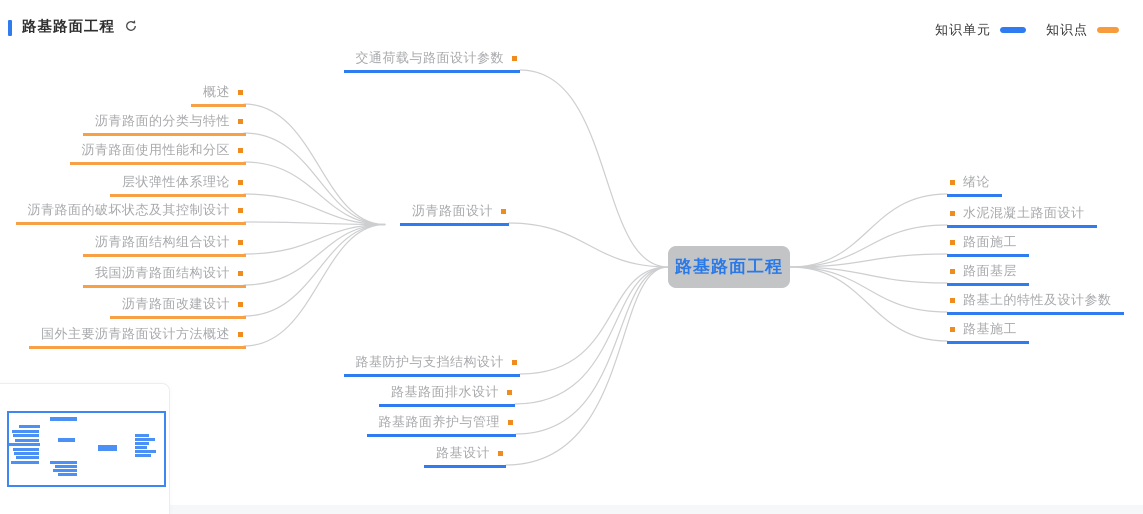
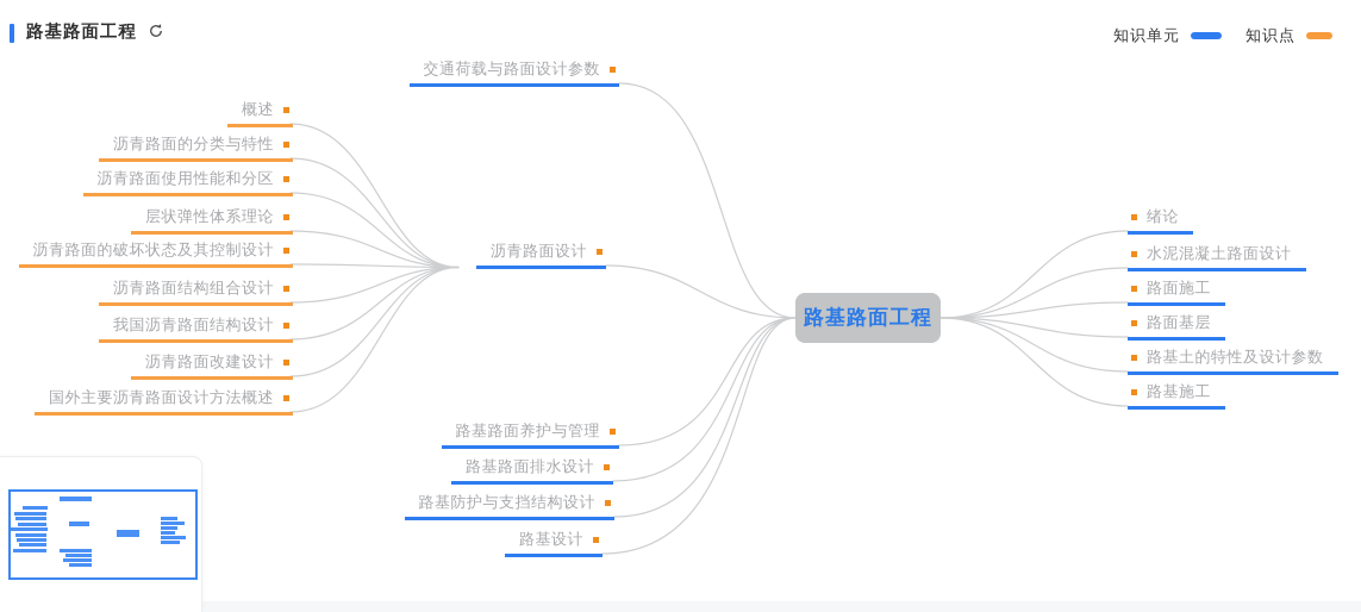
  路基路面工程
  知识单元
  知识点
  概述
  沥青路面的分类与特性
  沥青路面使用性能和分区
  层状弹性体系理论
  沥青路面的破坏状态及其控制设计
  沥青路面结构组合设计
  我国沥青路面结构设计
  沥青路面改建设计
  国外主要沥青路面设计方法概述
  交通荷载与路面设计参数
  沥青路面设计
- 路基防护与支挡结构设计
+ 路基路面养护与管理
  路基路面排水设计
- 路基路面养护与管理
+ 路基防护与支挡结构设计
  路基设计
  路基路面工程
  绪论
  水泥混凝土路面设计
  路面施工
  路面基层
  路基土的特性及设计参数
  路基施工
